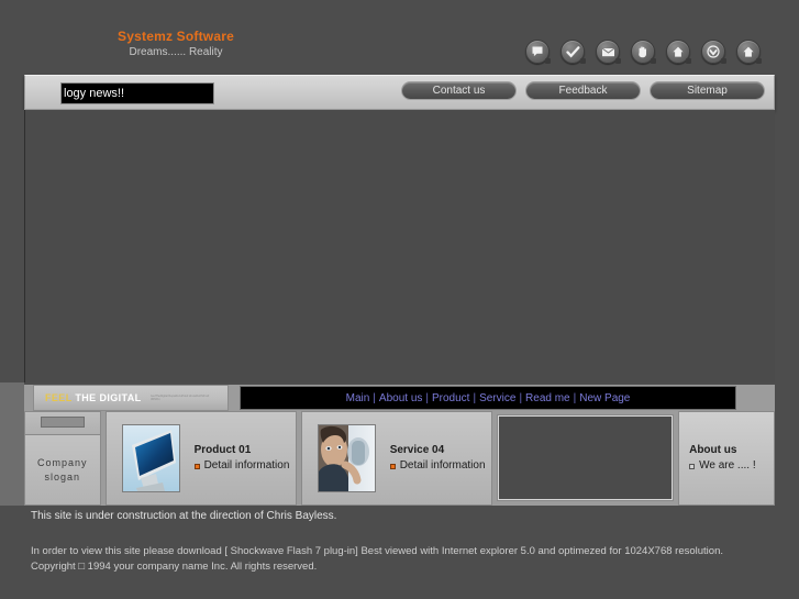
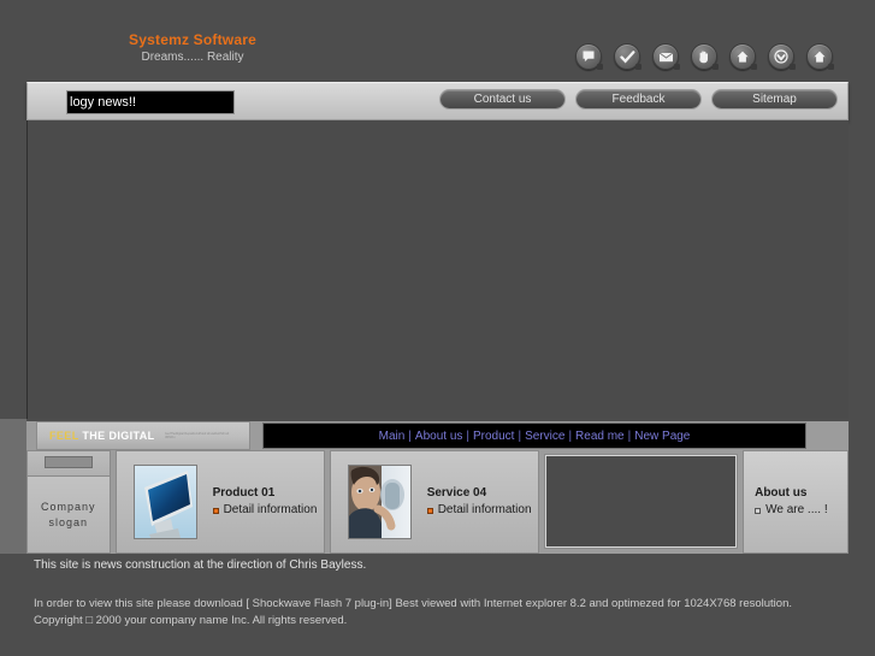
  Systemz Software
  Dreams...... Reality
  logy news!!
  Contact us
  Feedback
  Sitemap
  FEEL THE DIGITAL
  Main
  |
  About us
  |
  Product
  |
  Service
  |
  Read me
  |
  New Page
  Company slogan
  Product 01
  Detail information
  Service 04
  Detail information
  About us
  We are .... !
- This site is under construction at the direction of Chris Bayless.
+ This site is news construction at the direction of Chris Bayless.
- In order to view this site please download [ Shockwave Flash 7 plug-in] Best viewed with Internet explorer 5.0 and optimezed for 1024X768 resolution.
+ In order to view this site please download [ Shockwave Flash 7 plug-in] Best viewed with Internet explorer 8.2 and optimezed for 1024X768 resolution.
- Copyright □ 1994 your company name Inc. All rights reserved.
+ Copyright □ 2000 your company name Inc. All rights reserved.
